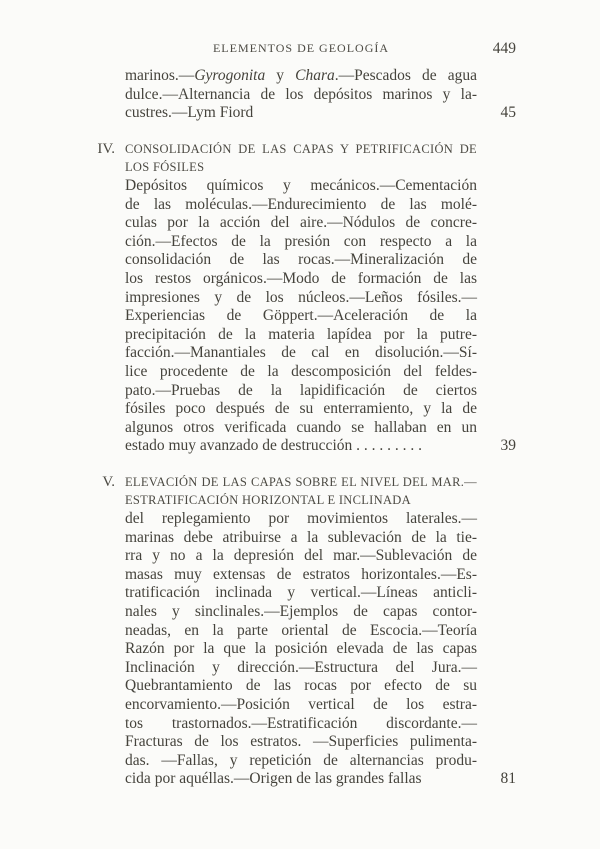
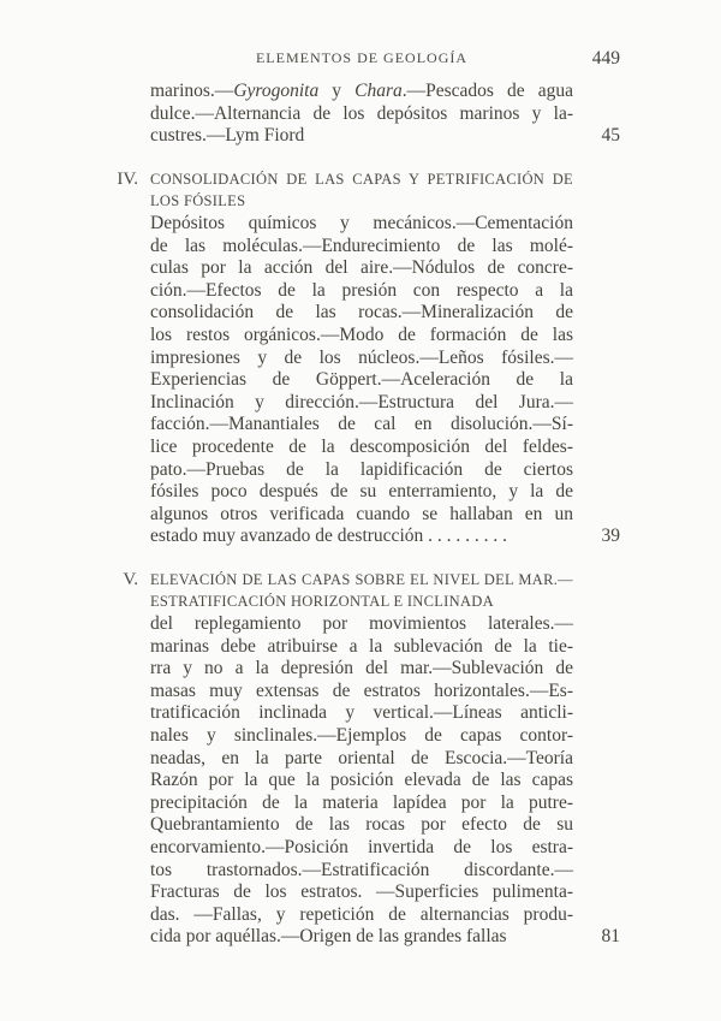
  ELEMENTOS DE GEOLOGÍA
  449
  marinos.—Gyrogonita y Chara.—Pescados de agua
  dulce.—Alternancia de los depósitos marinos y la-
  custres.—Lym Fiord
  45
  IV.
  CONSOLIDACIÓN DE LAS CAPAS Y PETRIFICACIÓN DE
  LOS FÓSILES
  Depósitos químicos y mecánicos.—Cementación
  de las moléculas.—Endurecimiento de las molé-
  culas por la acción del aire.—Nódulos de concre-
  ción.—Efectos de la presión con respecto a la
  consolidación de las rocas.—Mineralización de
  los restos orgánicos.—Modo de formación de las
  impresiones y de los núcleos.—Leños fósiles.—
  Experiencias de Göppert.—Aceleración de la
- precipitación de la materia lapídea por la putre-
+ Inclinación y dirección.—Estructura del Jura.—
  facción.—Manantiales de cal en disolución.—Sí-
  lice procedente de la descomposición del feldes-
  pato.—Pruebas de la lapidificación de ciertos
  fósiles poco después de su enterramiento, y la de
  algunos otros verificada cuando se hallaban en un
  estado muy avanzado de destrucción . . . . . . . . .
  39
  V.
  ELEVACIÓN DE LAS CAPAS SOBRE EL NIVEL DEL MAR.—
  ESTRATIFICACIÓN HORIZONTAL E INCLINADA
  del replegamiento por movimientos laterales.—
  marinas debe atribuirse a la sublevación de la tie-
  rra y no a la depresión del mar.—Sublevación de
  masas muy extensas de estratos horizontales.—Es-
  tratificación inclinada y vertical.—Líneas anticli-
  nales y sinclinales.—Ejemplos de capas contor-
  neadas, en la parte oriental de Escocia.—Teoría
  Razón por la que la posición elevada de las capas
- Inclinación y dirección.—Estructura del Jura.—
+ precipitación de la materia lapídea por la putre-
  Quebrantamiento de las rocas por efecto de su
- encorvamiento.—Posición vertical de los estra-
+ encorvamiento.—Posición invertida de los estra-
  tos trastornados.—Estratificación discordante.—
  Fracturas de los estratos. —Superficies pulimenta-
  das. —Fallas, y repetición de alternancias produ-
  cida por aquéllas.—Origen de las grandes fallas
  81
